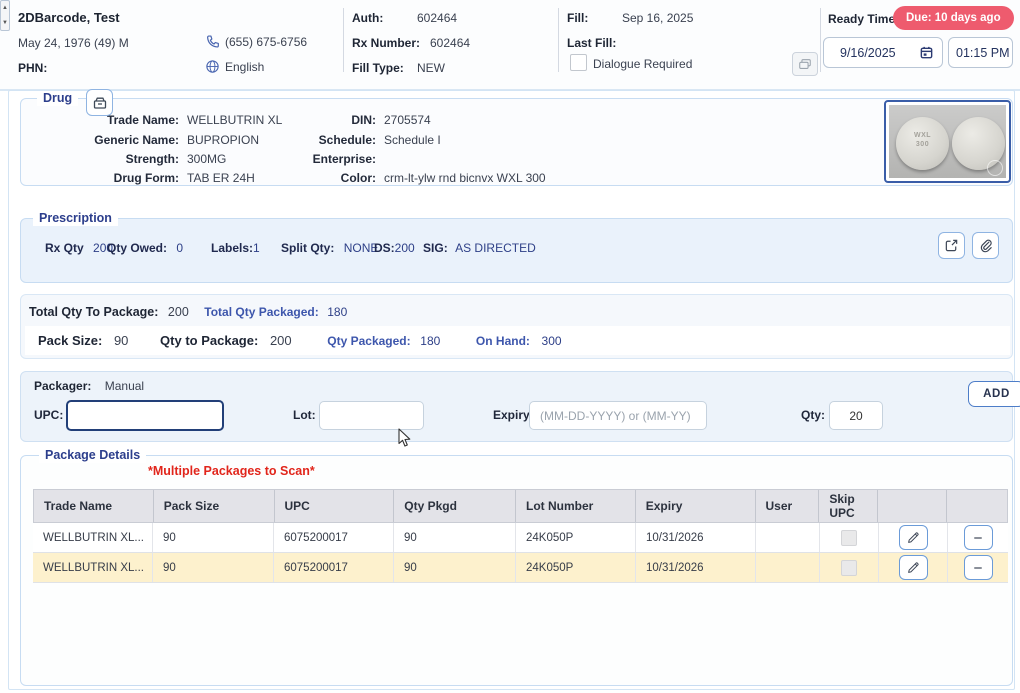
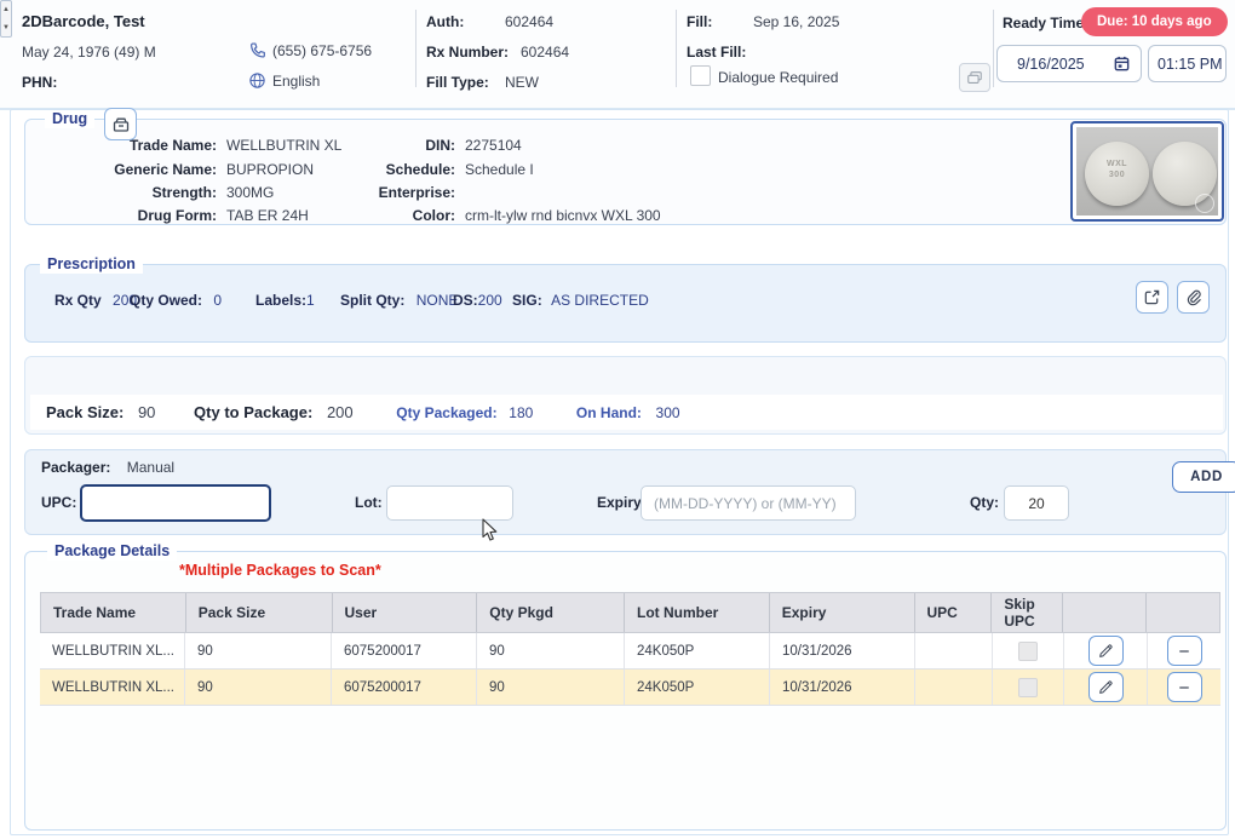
  2DBarcode, Test
  May 24, 1976 (49) M
  PHN:
  (655) 675-6756
  English
  Auth:
  602464
  Rx Number:
  602464
  Fill Type:
  NEW
  Fill:
  Sep 16, 2025
  Last Fill:
  Dialogue Required
  Ready Time
  Due: 10 days ago
  9/16/2025
  01:15 PM
  Drug
  Trade Name:
  WELLBUTRIN XL
  Generic Name:
  BUPROPION
  Strength:
  300MG
  Drug Form:
  TAB ER 24H
  DIN:
- 2705574
+ 2275104
  Schedule:
  Schedule I
  Enterprise:
  Color:
  crm-lt-ylw rnd bicnvx WXL 300
  Prescription
  Rx Qty 200
  Qty Owed: 0
  Labels:1
  Split Qty: NONE
  DS:200 SIG: AS DIRECTED
- Total Qty To Package: 200 Total Qty Packaged: 180
  Pack Size: 90 Qty to Package: 200 Qty Packaged: 180 On Hand: 300
  Packager: Manual
  UPC:
  Lot:
  Expiry
  (MM-DD-YYYY) or (MM-YY)
  Qty:
  20
  ADD
  Package Details
  *Multiple Packages to Scan*
  Trade Name
  Pack Size
- UPC
+ User
  Qty Pkgd
  Lot Number
  Expiry
- User
+ UPC
  Skip UPC
  WELLBUTRIN XL...
  90
  6075200017
  90
  24K050P
  10/31/2026
  WELLBUTRIN XL...
  90
  6075200017
  90
  24K050P
  10/31/2026
